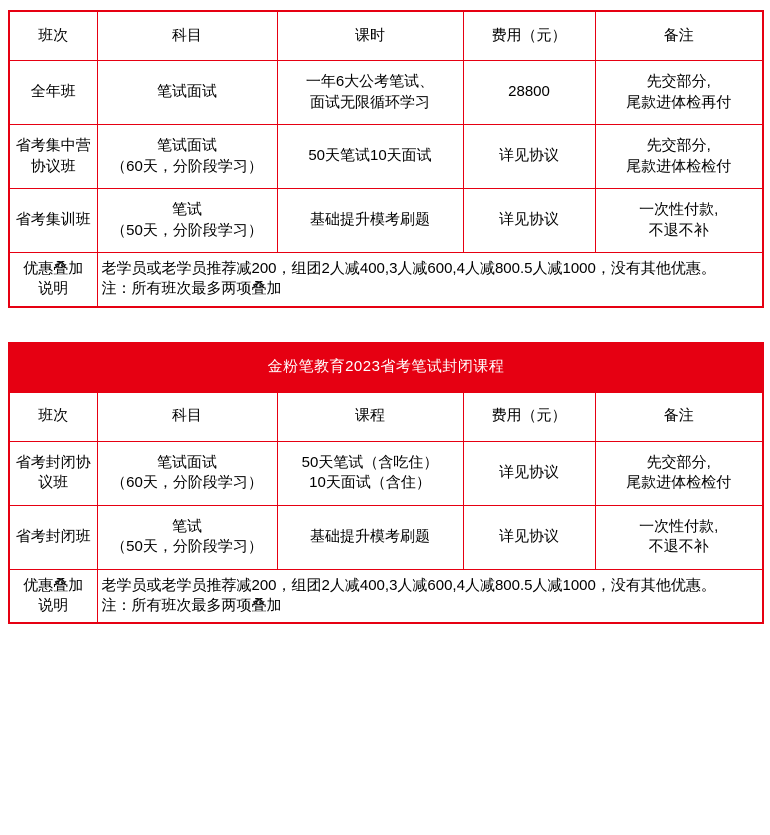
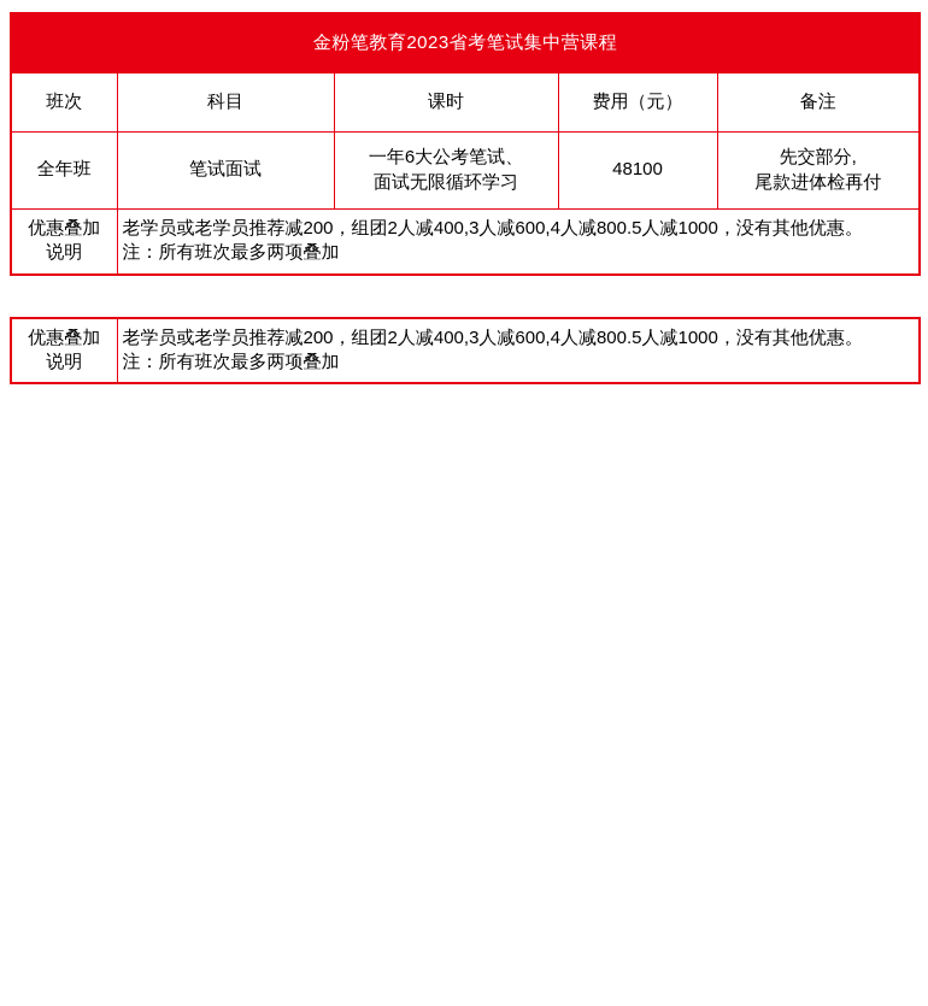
+ 金粉笔教育2023省考笔试集中营课程
  班次	科目	课时	费用（元）	备注
- 全年班	笔试面试	一年6大公考笔试、 面试无限循环学习	28800	先交部分, 尾款进体检再付
+ 全年班	笔试面试	一年6大公考笔试、 面试无限循环学习	48100	先交部分, 尾款进体检再付
- 省考集中营 协议班	笔试面试 （60天，分阶段学习）	50天笔试10天面试	详见协议	先交部分, 尾款进体检检付
- 省考集训班	笔试 （50天，分阶段学习）	基础提升模考刷题	详见协议	一次性付款, 不退不补
  优惠叠加 说明	老学员或老学员推荐减200，组团2人减400,3人减600,4人减800.5人减1000，没有其他优惠。 注：所有班次最多两项叠加
- 金粉笔教育2023省考笔试封闭课程
- 班次	科目	课程	费用（元）	备注
- 省考封闭协 议班	笔试面试 （60天，分阶段学习）	50天笔试（含吃住） 10天面试（含住）	详见协议	先交部分, 尾款进体检检付
- 省考封闭班	笔试 （50天，分阶段学习）	基础提升模考刷题	详见协议	一次性付款, 不退不补
  优惠叠加 说明	老学员或老学员推荐减200，组团2人减400,3人减600,4人减800.5人减1000，没有其他优惠。 注：所有班次最多两项叠加
